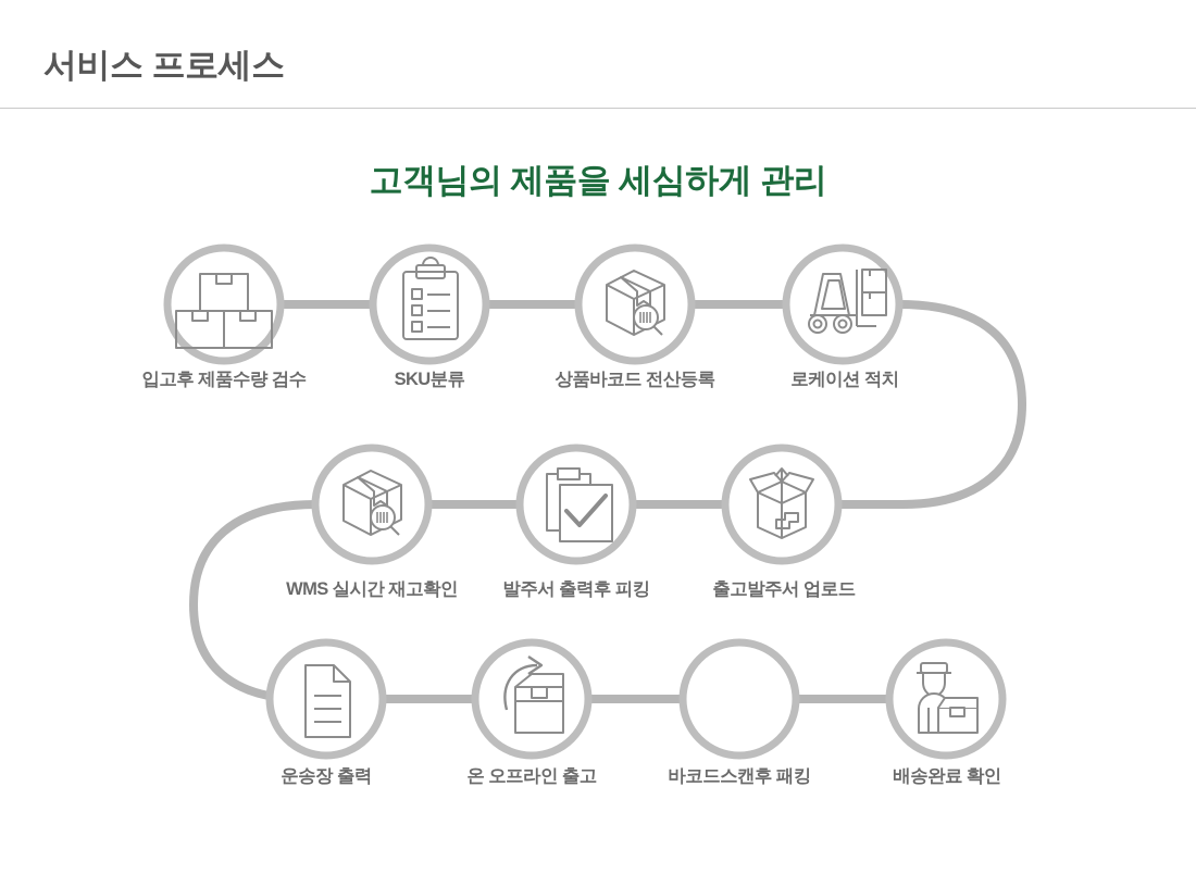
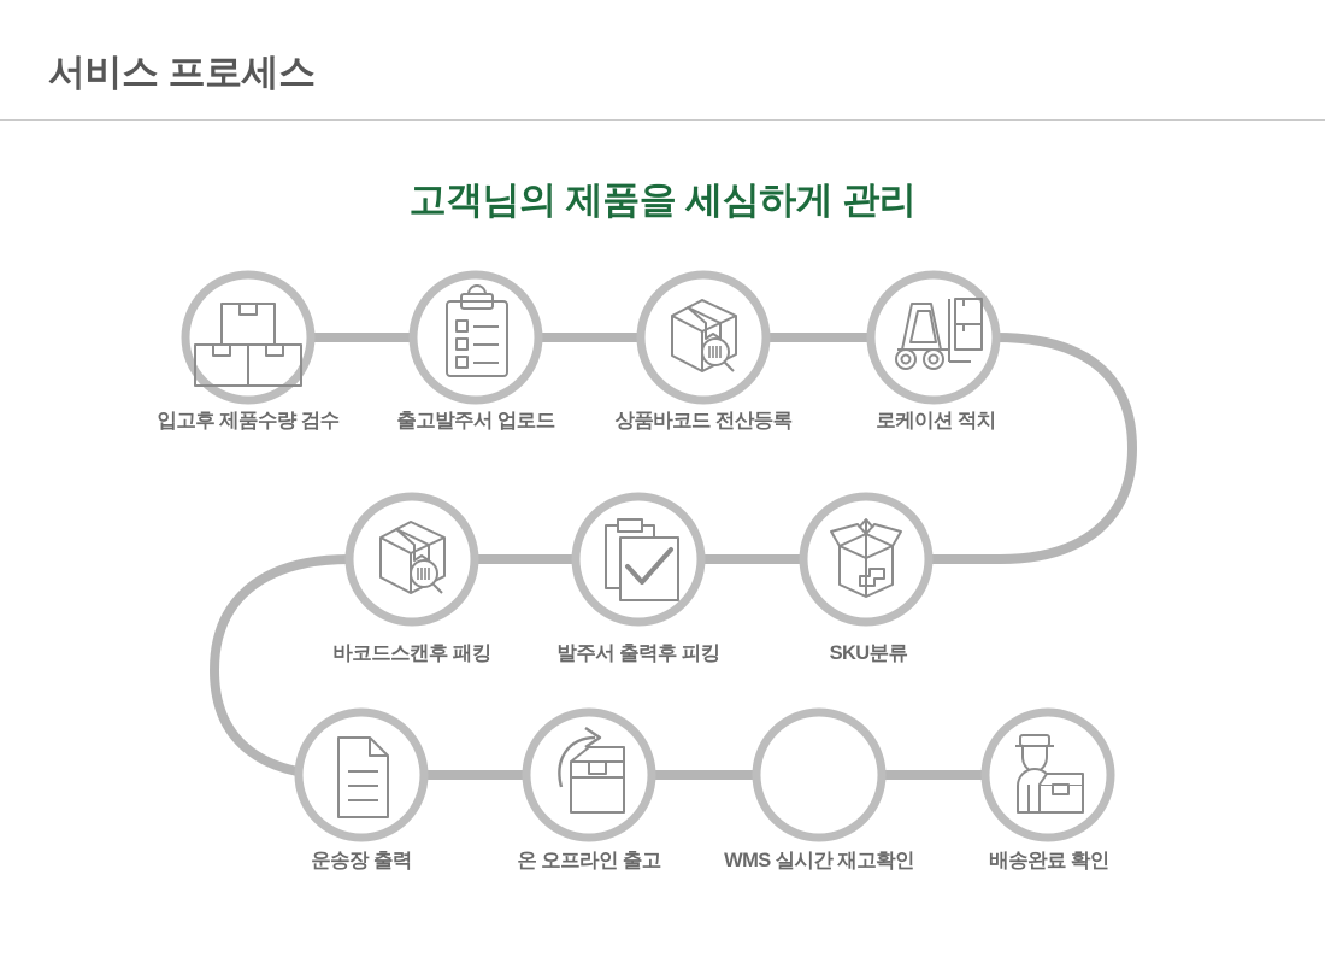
  서비스 프로세스
  고객님의 제품을 세심하게 관리
  입고후 제품수량 검수
- SKU분류
+ 출고발주서 업로드
  상품바코드 전산등록
  로케이션 적치
- WMS 실시간 재고확인
+ 바코드스캔후 패킹
  발주서 출력후 피킹
- 출고발주서 업로드
+ SKU분류
  운송장 출력
  온 오프라인 출고
- 바코드스캔후 패킹
+ WMS 실시간 재고확인
  배송완료 확인
